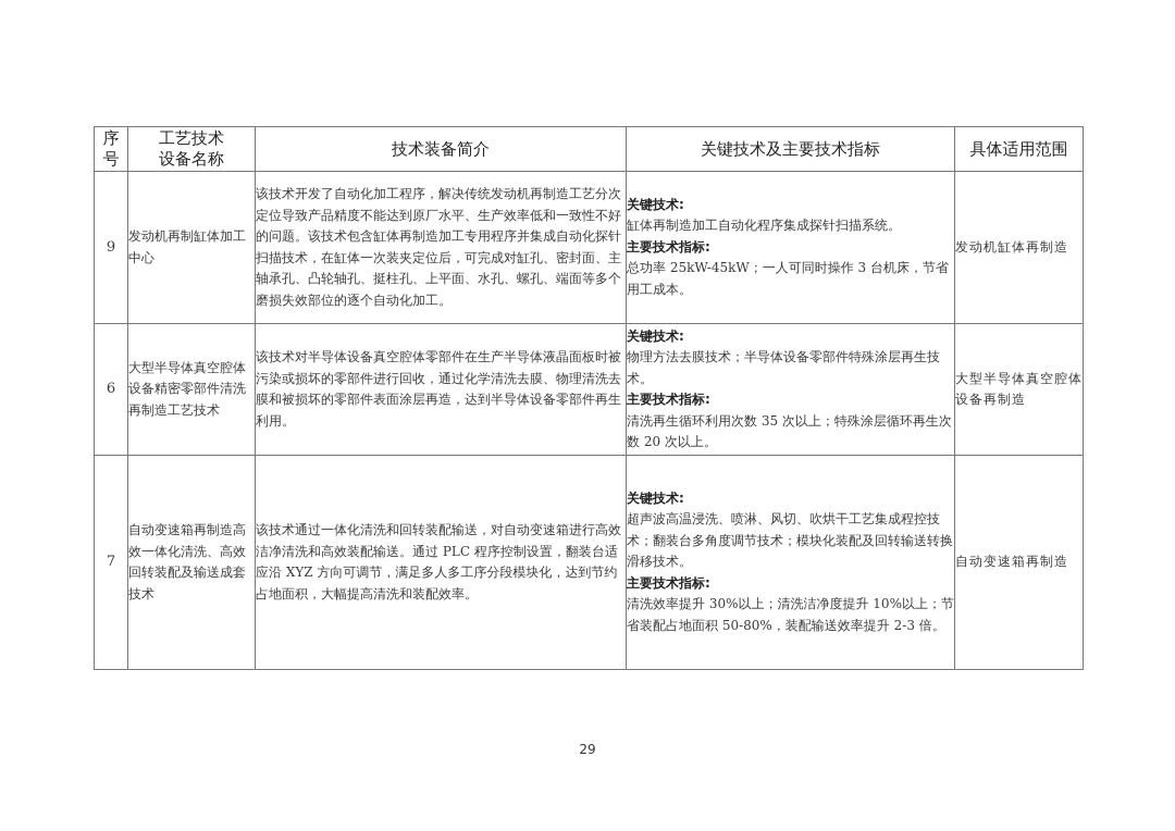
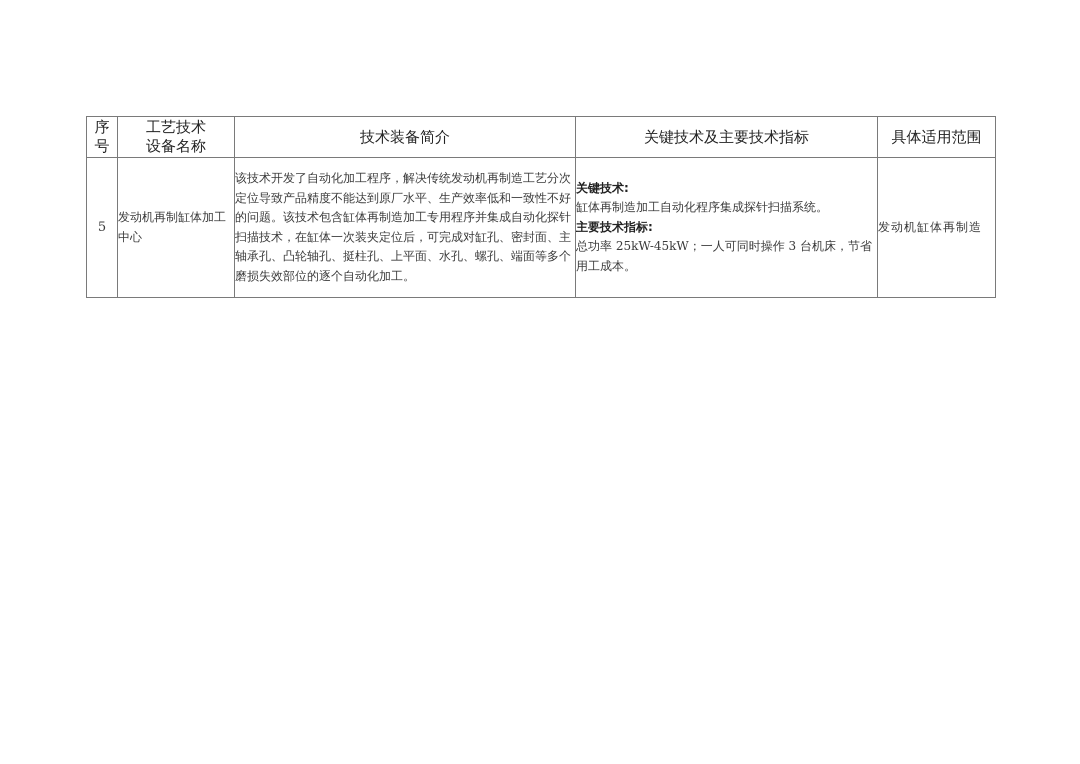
  序 号	工艺技术 设备名称	技术装备简介	关键技术及主要技术指标	具体适用范围
- 9	发动机再制缸体加工中心	该技术开发了自动化加工程序，解决传统发动机再制造工艺分次定位导致产品精度不能达到原厂水平、生产效率低和一致性不好的问题。该技术包含缸体再制造加工专用程序并集成自动化探针扫描技术，在缸体一次装夹定位后，可完成对缸孔、密封面、主轴承孔、凸轮轴孔、挺柱孔、上平面、水孔、螺孔、端面等多个磨损失效部位的逐个自动化加工。	关键技术: 缸体再制造加工自动化程序集成探针扫描系统。 主要技术指标: 总功率 25kW-45kW；一人可同时操作 3 台机床，节省用工成本。	发动机缸体再制造
+ 5	发动机再制缸体加工中心	该技术开发了自动化加工程序，解决传统发动机再制造工艺分次定位导致产品精度不能达到原厂水平、生产效率低和一致性不好的问题。该技术包含缸体再制造加工专用程序并集成自动化探针扫描技术，在缸体一次装夹定位后，可完成对缸孔、密封面、主轴承孔、凸轮轴孔、挺柱孔、上平面、水孔、螺孔、端面等多个磨损失效部位的逐个自动化加工。	关键技术: 缸体再制造加工自动化程序集成探针扫描系统。 主要技术指标: 总功率 25kW-45kW；一人可同时操作 3 台机床，节省用工成本。	发动机缸体再制造
- 6	大型半导体真空腔体设备精密零部件清洗再制造工艺技术	该技术对半导体设备真空腔体零部件在生产半导体液晶面板时被污染或损坏的零部件进行回收，通过化学清洗去膜、物理清洗去膜和被损坏的零部件表面涂层再造，达到半导体设备零部件再生利用。	关键技术: 物理方法去膜技术；半导体设备零部件特殊涂层再生技术。 主要技术指标: 清洗再生循环利用次数 35 次以上；特殊涂层循环再生次数 20 次以上。	大型半导体真空腔体设备再制造
- 7	自动变速箱再制造高效一体化清洗、高效回转装配及输送成套技术	该技术通过一体化清洗和回转装配输送，对自动变速箱进行高效洁净清洗和高效装配输送。通过 PLC 程序控制设置，翻装台适应沿 XYZ 方向可调节，满足多人多工序分段模块化，达到节约占地面积，大幅提高清洗和装配效率。	关键技术: 超声波高温浸洗、喷淋、风切、吹烘干工艺集成程控技术；翻装台多角度调节技术；模块化装配及回转输送转换滑移技术。 主要技术指标: 清洗效率提升 30%以上；清洗洁净度提升 10%以上；节省装配占地面积 50-80%，装配输送效率提升 2-3 倍。	自动变速箱再制造
- 29
